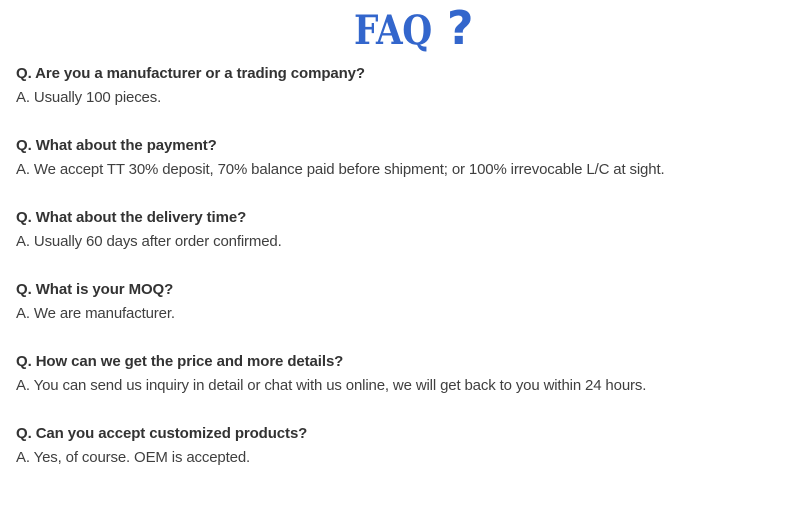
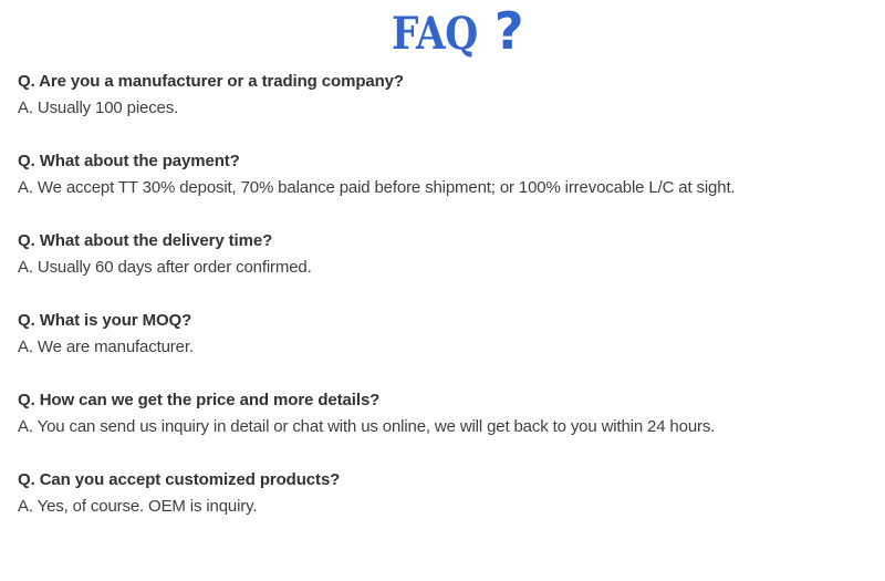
  FAQ
  ?
  Q. Are you a manufacturer or a trading company?
  A. Usually 100 pieces.
  Q. What about the payment?
  A. We accept TT 30% deposit, 70% balance paid before shipment; or 100% irrevocable L/C at sight.
  Q. What about the delivery time?
  A. Usually 60 days after order confirmed.
  Q. What is your MOQ?
  A. We are manufacturer.
  Q. How can we get the price and more details?
  A. You can send us inquiry in detail or chat with us online, we will get back to you within 24 hours.
  Q. Can you accept customized products?
- A. Yes, of course. OEM is accepted.
+ A. Yes, of course. OEM is inquiry.
